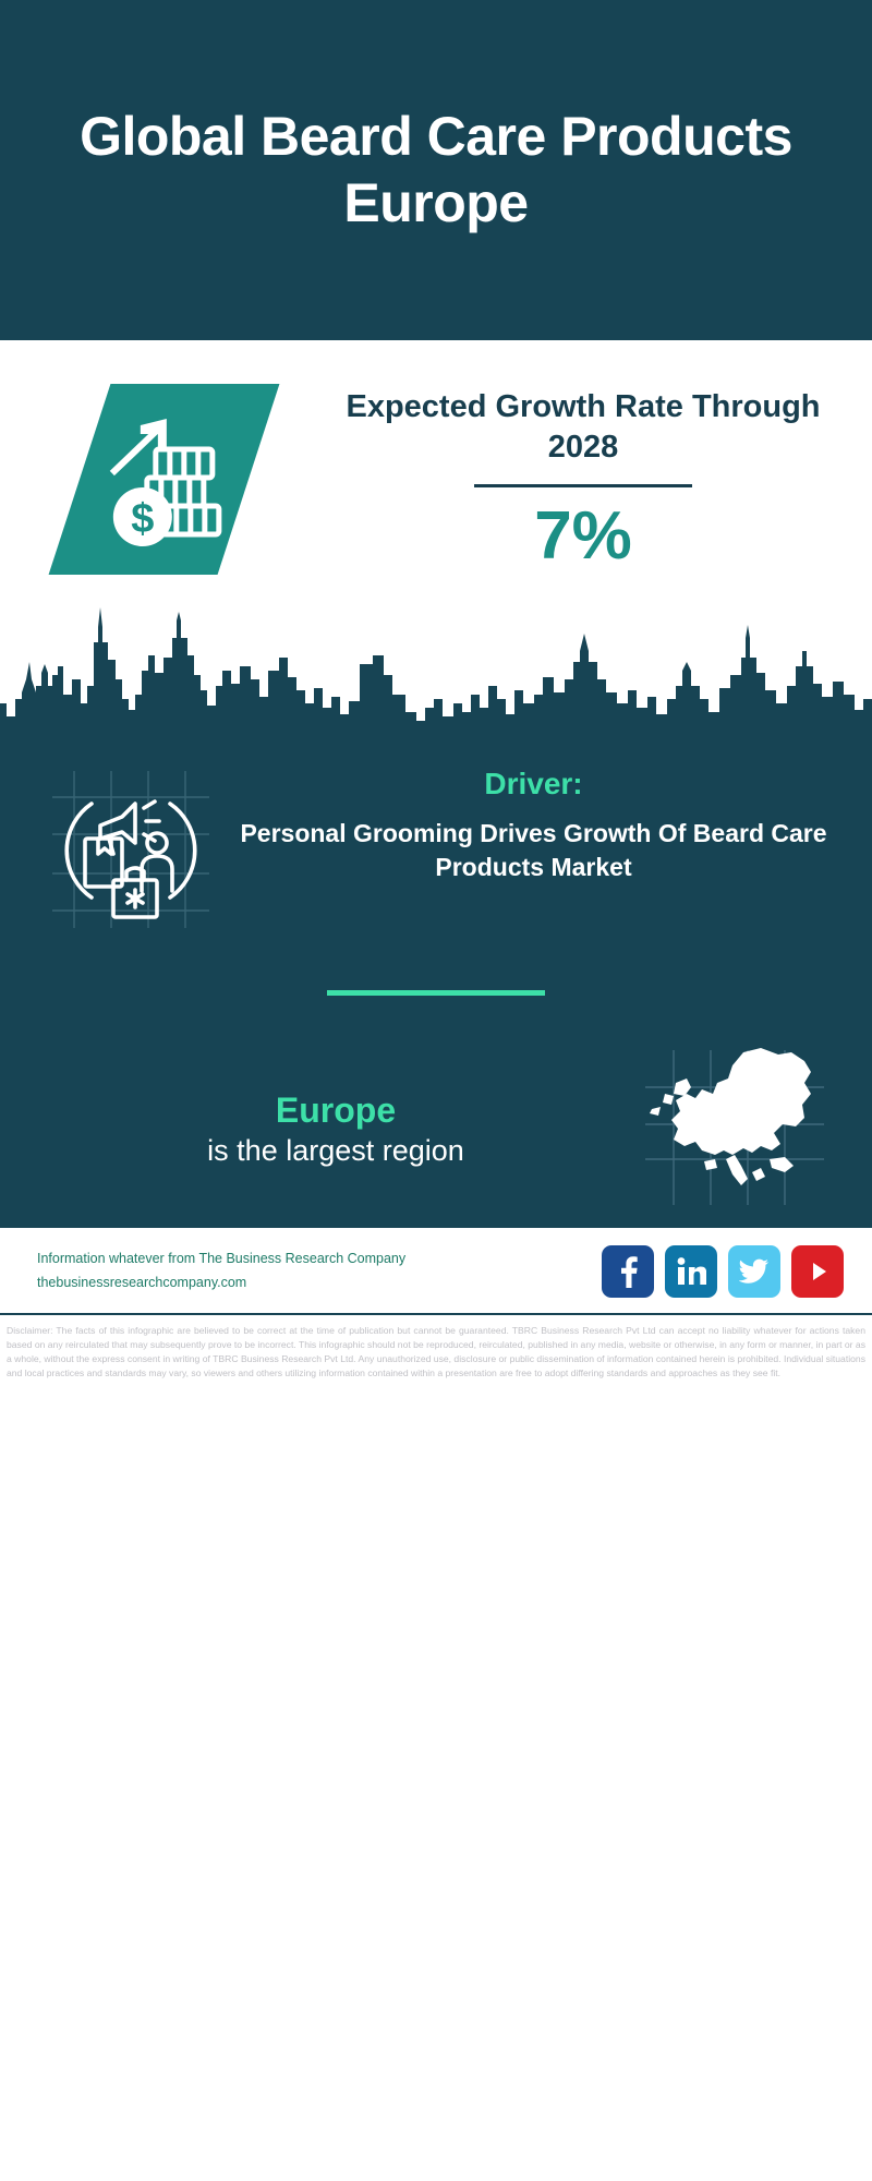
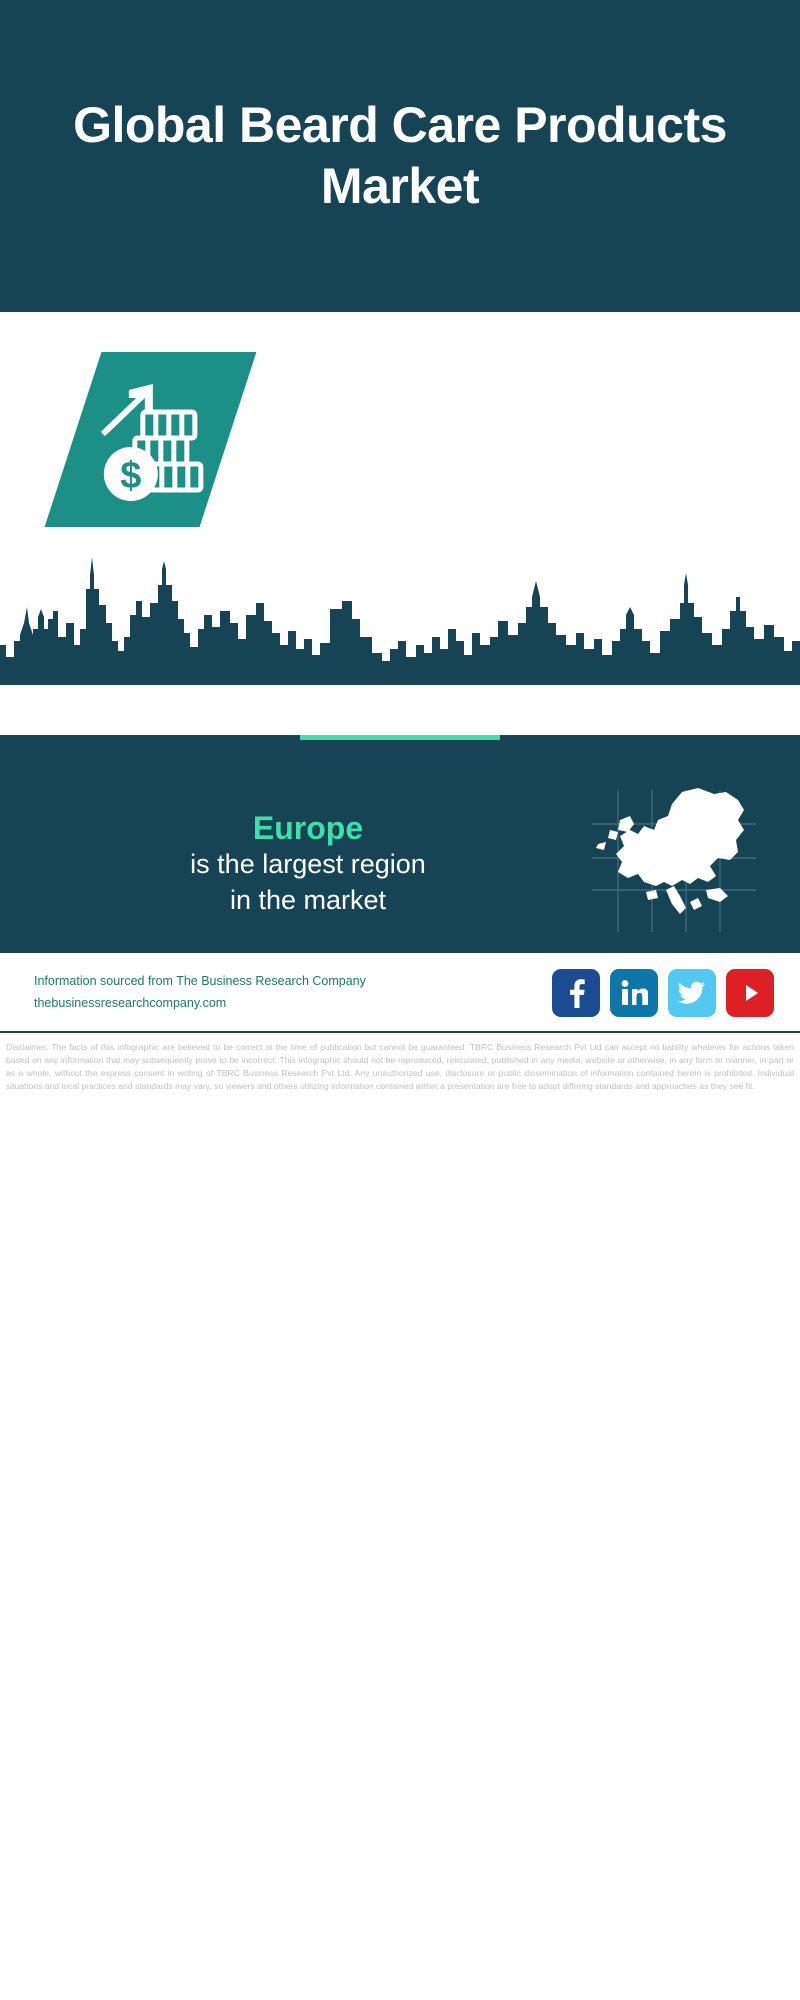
- Global Beard Care Products Europe
+ Global Beard Care Products Market
- Expected Growth Rate Through 2028
- 7%
- Driver:
- Personal Grooming Drives Growth Of Beard Care Products Market
  Europe
  is the largest region
+ in the market
- Information whatever from The Business Research Company
+ Information sourced from The Business Research Company
  thebusinessresearchcompany.com
- Disclaimer: The facts of this infographic are believed to be correct at the time of publication but cannot be guaranteed. TBRC Business Research Pvt Ltd can accept no liability whatever for actions taken based on any reirculated that may subsequently prove to be incorrect. This infographic should not be reproduced, reirculated, published in any media, website or otherwise, in any form or manner, in part or as a whole, without the express consent in writing of TBRC Business Research Pvt Ltd. Any unauthorized use, disclosure or public dissemination of information contained herein is prohibited. Individual situations and local practices and standards may vary, so viewers and others utilizing information contained within a presentation are free to adopt differing standards and approaches as they see fit.
+ Disclaimer: The facts of this infographic are believed to be correct at the time of publication but cannot be guaranteed. TBRC Business Research Pvt Ltd can accept no liability whatever for actions taken based on any information that may subsequently prove to be incorrect. This infographic should not be reproduced, reirculated, published in any media, website or otherwise, in any form or manner, in part or as a whole, without the express consent in writing of TBRC Business Research Pvt Ltd. Any unauthorized use, disclosure or public dissemination of information contained herein is prohibited. Individual situations and local practices and standards may vary, so viewers and others utilizing information contained within a presentation are free to adopt differing standards and approaches as they see fit.
